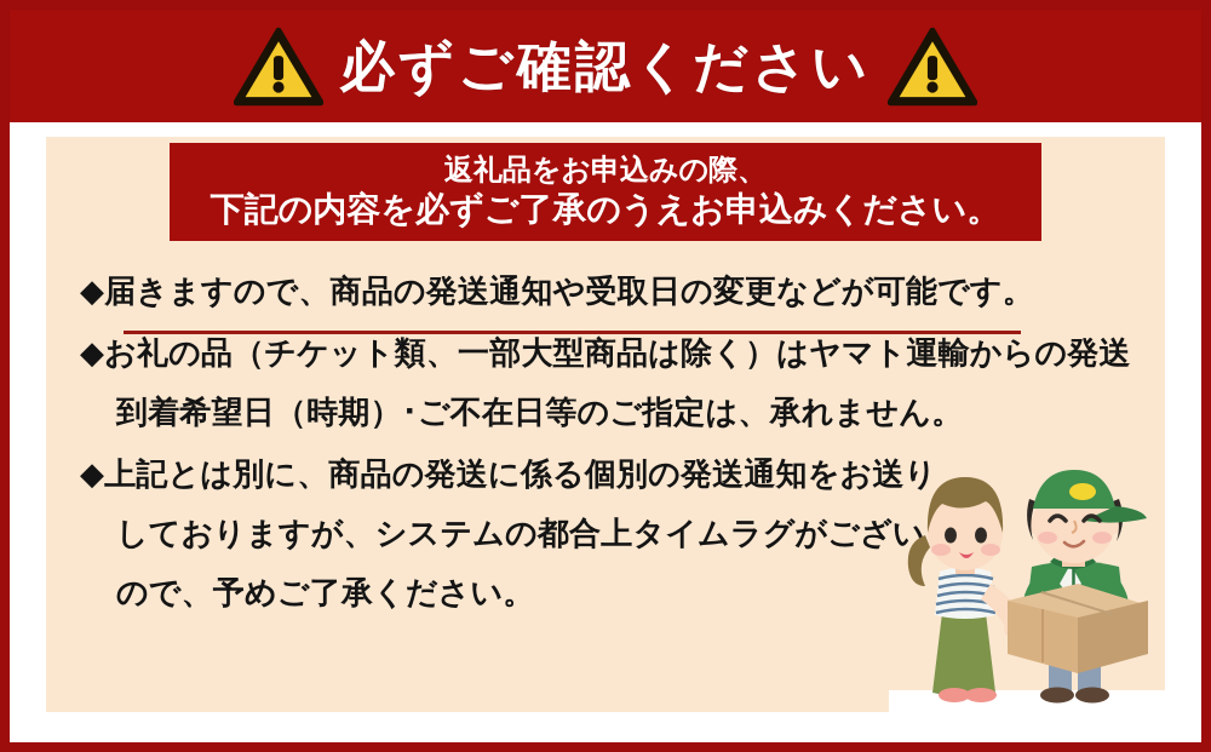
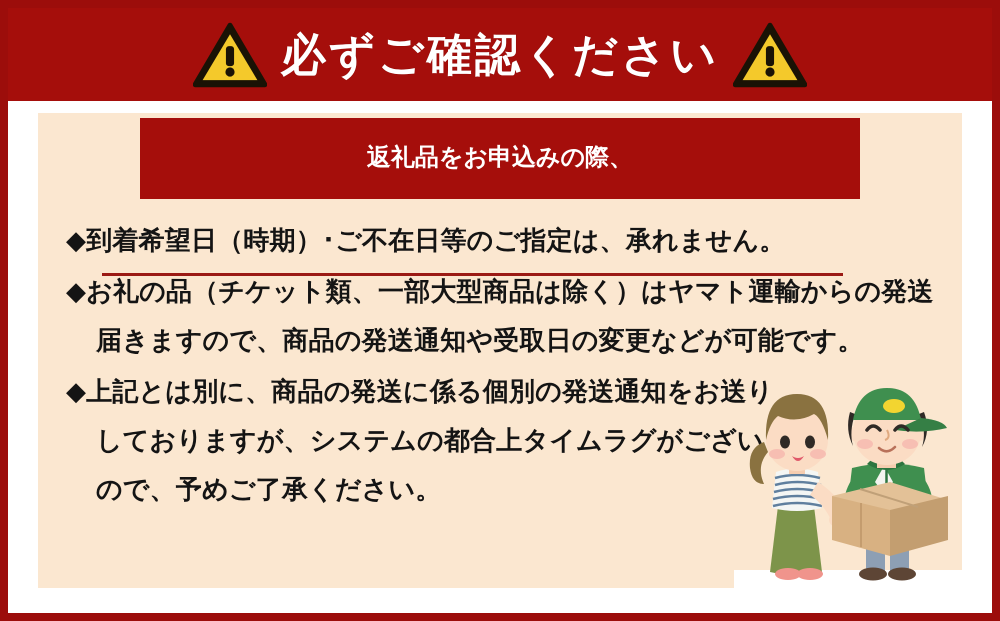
  必ずご確認ください
  返礼品をお申込みの際、
- 下記の内容を必ずご了承のうえお申込みください。
- ◆届きますので、商品の発送通知や受取日の変更などが可能です。
+ ◆到着希望日（時期）･ご不在日等のご指定は、承れません。
  ◆お礼の品（チケット類、一部大型商品は除く）はヤマト運輸からの発送
- 到着希望日（時期）･ご不在日等のご指定は、承れません。
+ 届きますので、商品の発送通知や受取日の変更などが可能です。
  ◆上記とは別に、商品の発送に係る個別の発送通知をお送り
  しておりますが、システムの都合上タイムラグがござい
  ので、予めご了承ください。
